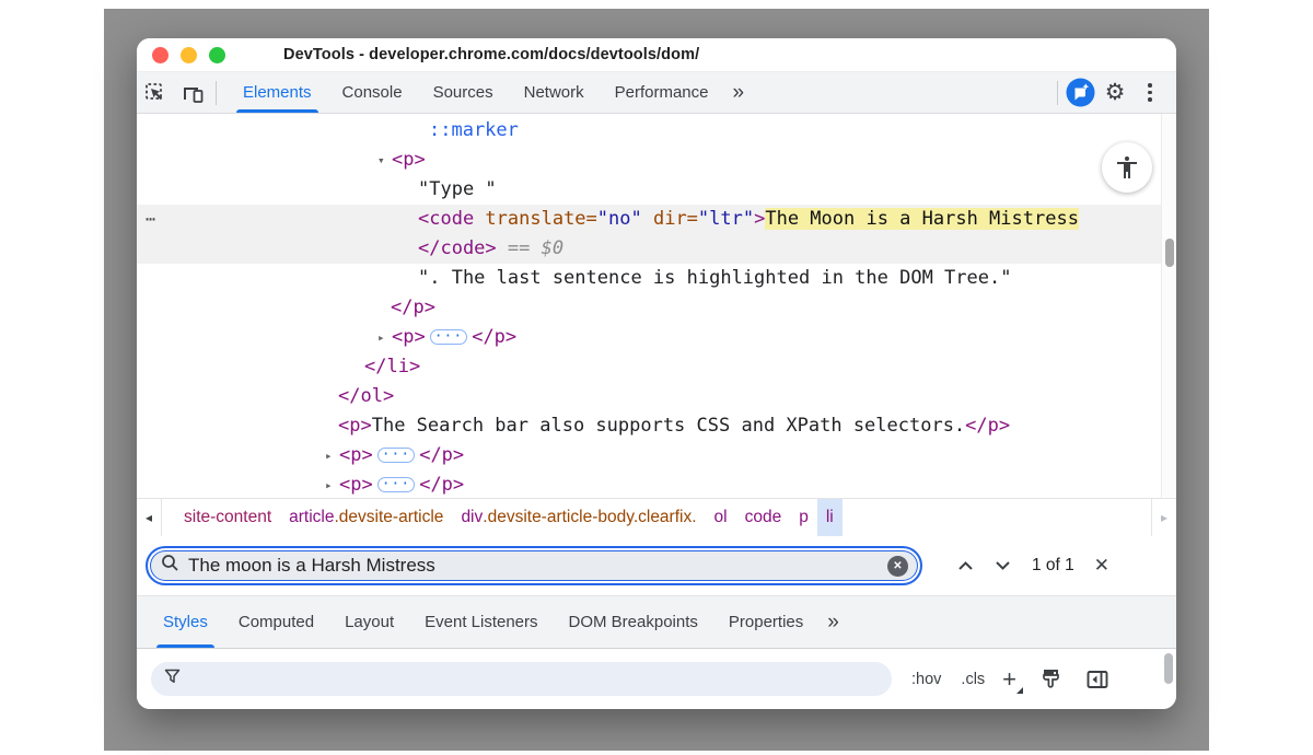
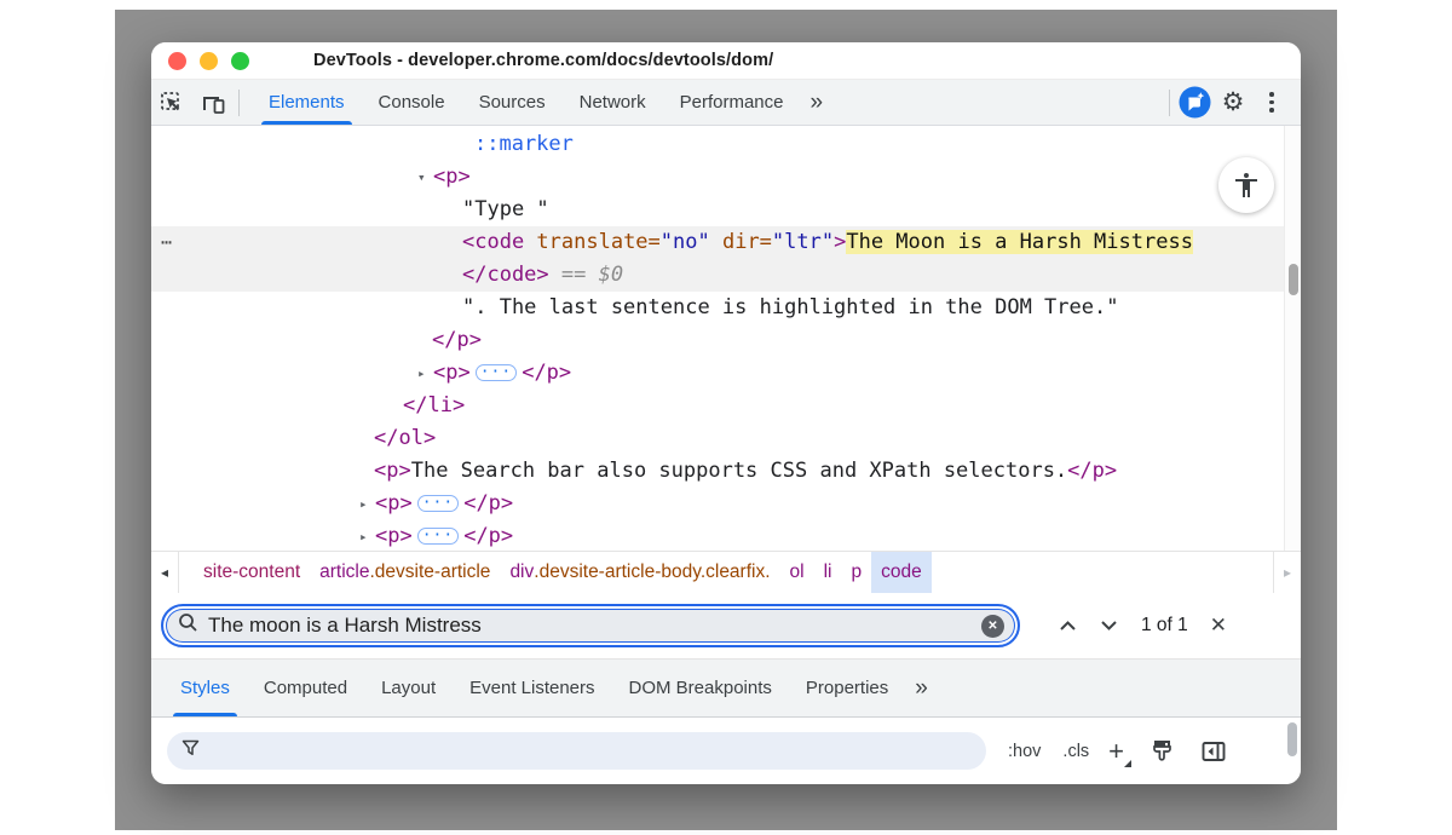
  DevTools - developer.chrome.com/docs/devtools/dom/
  Elements
  Console
  Sources
  Network
  Performance
  »
  ⚙
  ::marker
  ▾ <p>
  "Type "
  ⋯
  <code translate="no" dir="ltr">The Moon is a Harsh Mistress
  </code> == $0
  ". The last sentence is highlighted in the DOM Tree."
  </p>
  ▸ <p> ··· </p>
  </li>
  </ol>
  <p>The Search bar also supports CSS and XPath selectors.</p>
  ▸ <p> ··· </p>
  ▸ <p> ··· </p>
  ◂
  site-content
  article
  .devsite-article
  div
  .devsite-article-body.clearfix.
  ol
- code
+ li
  p
- li
+ code
  ▸
  The moon is a Harsh Mistress
  ✕
  1 of 1
  ✕
  Styles
  Computed
  Layout
  Event Listeners
  DOM Breakpoints
  Properties
  »
  :hov
  .cls
  +
